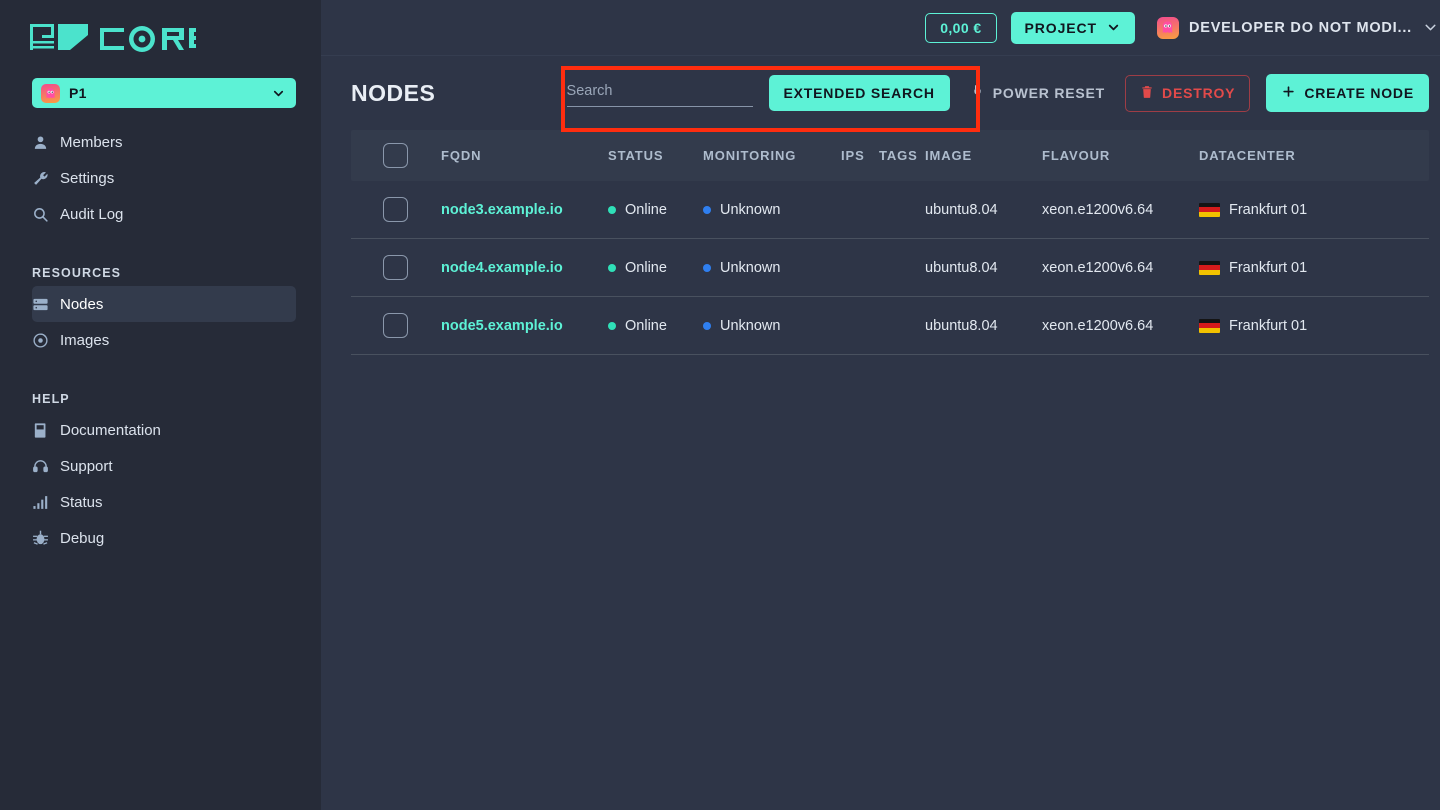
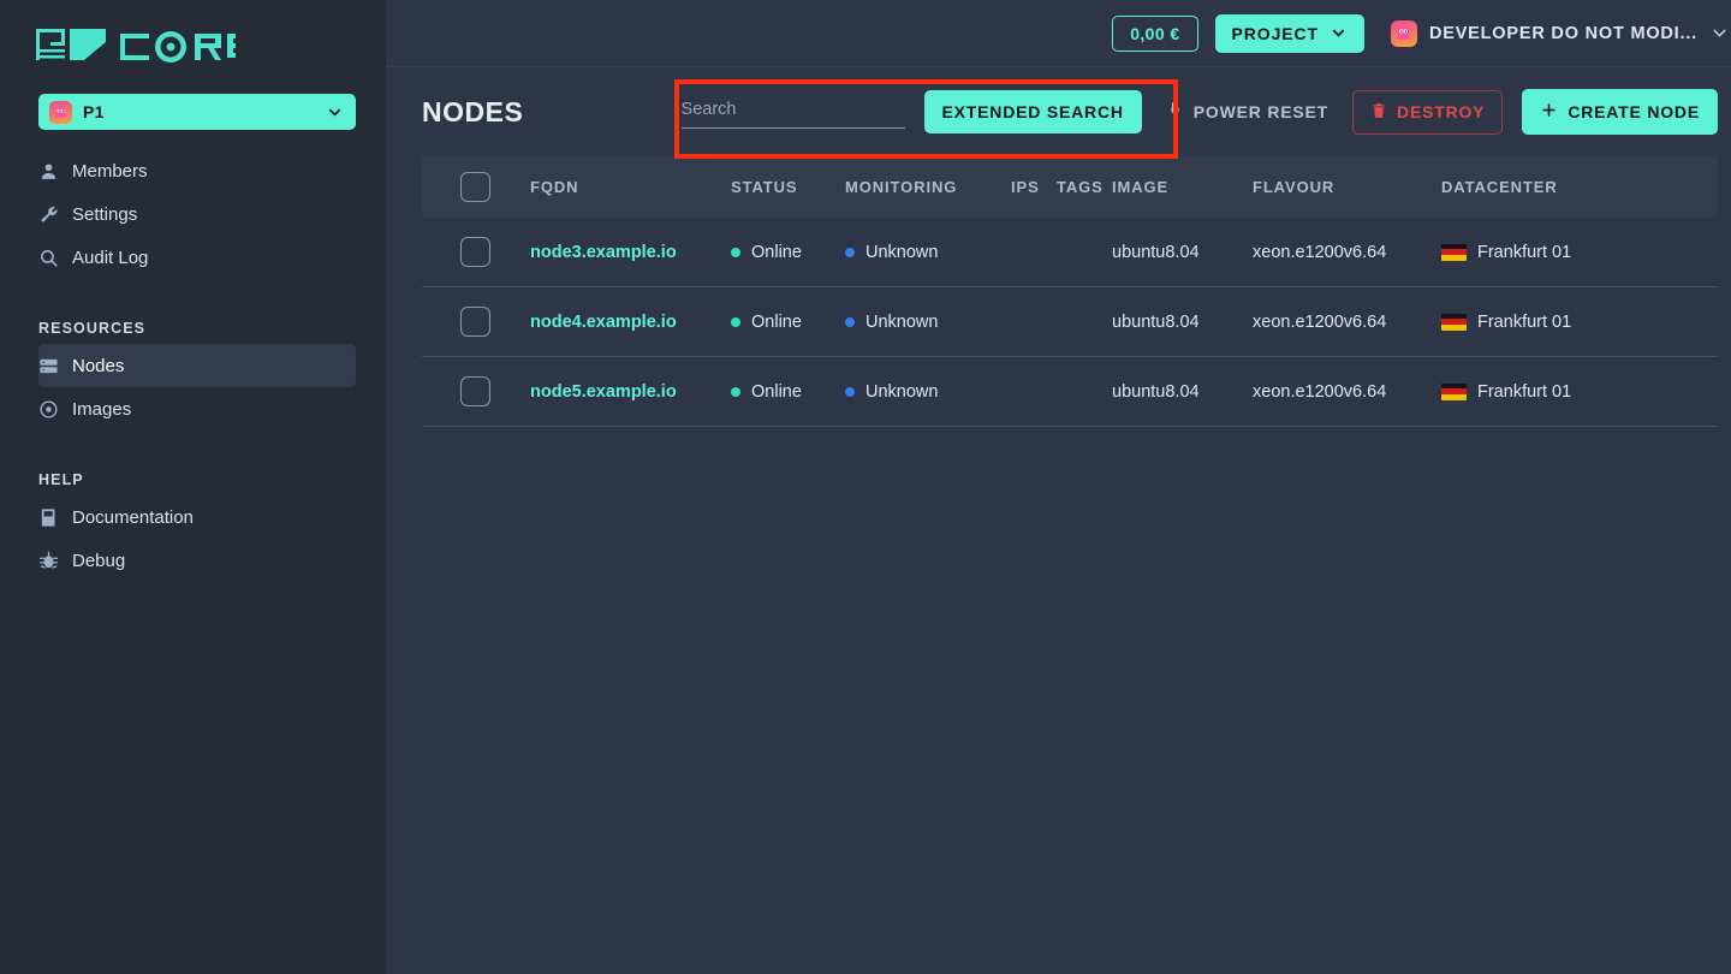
  P1
  Members
  Settings
  Audit Log
  RESOURCES
  Nodes
  Images
  HELP
  Documentation
- Support
- Status
  Debug
  0,00 €
  PROJECT
  DEVELOPER DO NOT MODI...
  NODES
  Search
  EXTENDED SEARCH
  POWER RESET
  DESTROY
  CREATE NODE
  FQDN
  STATUS
  MONITORING
  IPS
  TAGS
  IMAGE
  FLAVOUR
  DATACENTER
  node3.example.io
  Online
  Unknown
  ubuntu8.04
  xeon.e1200v6.64
  Frankfurt 01
  node4.example.io
  Online
  Unknown
  ubuntu8.04
  xeon.e1200v6.64
  Frankfurt 01
  node5.example.io
  Online
  Unknown
  ubuntu8.04
  xeon.e1200v6.64
  Frankfurt 01
